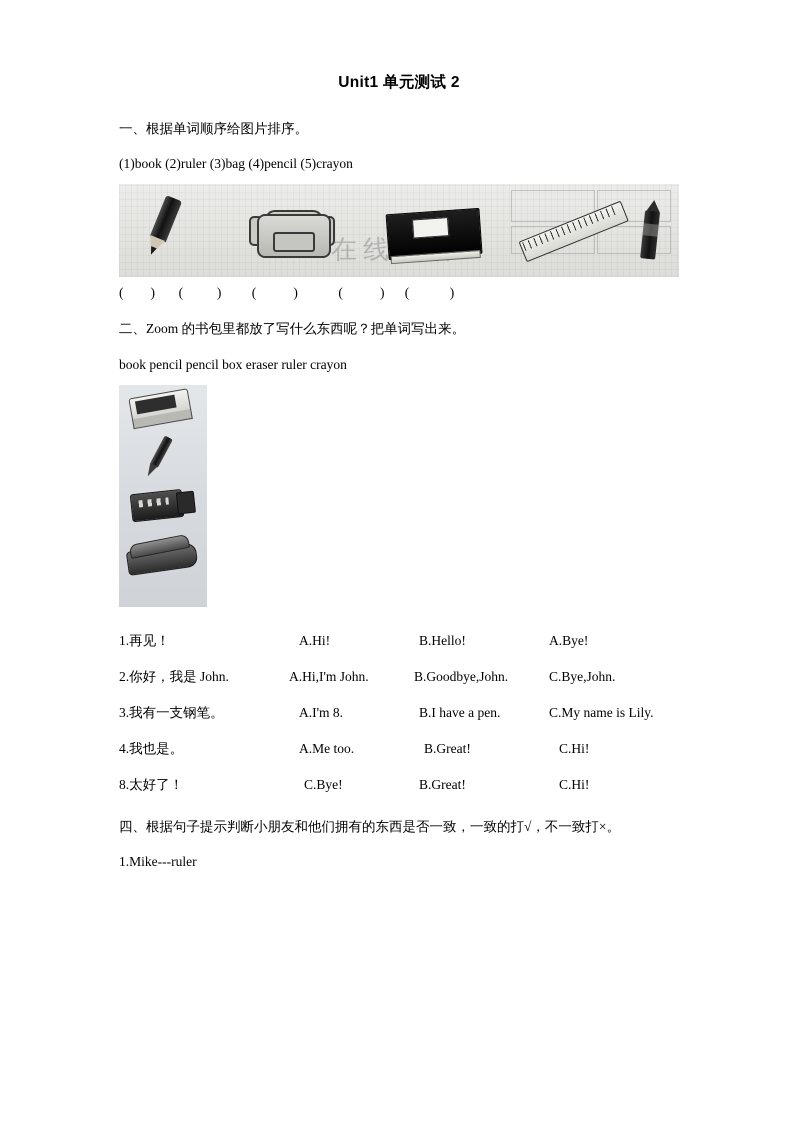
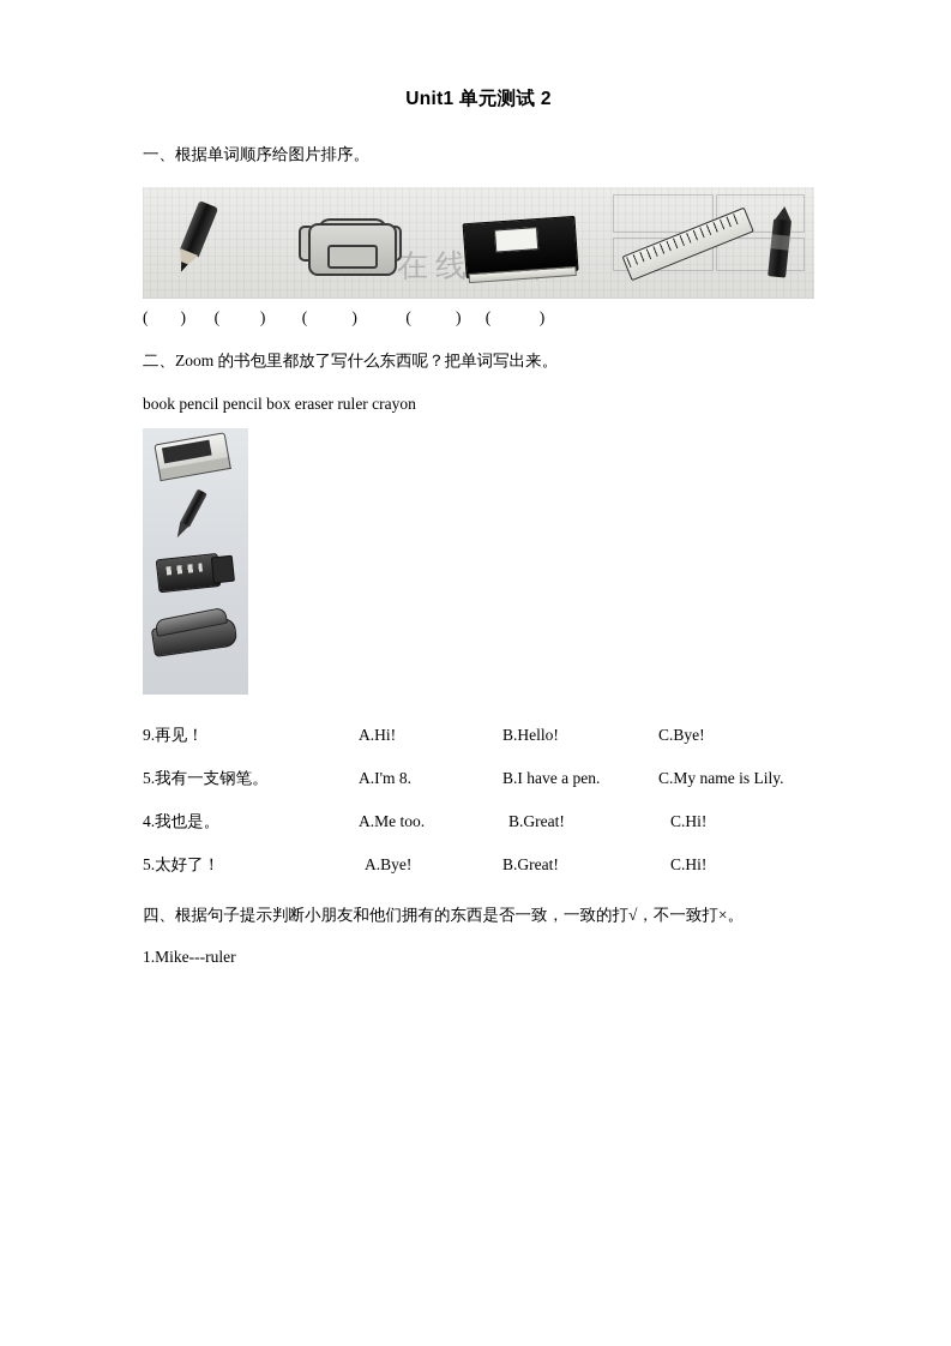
  Unit1 单元测试 2
  一、根据单词顺序给图片排序。
- (1)book (2)ruler (3)bag (4)pencil (5)crayon
  ( ) ( ) ( ) ( ) ( )
  二、Zoom 的书包里都放了写什么东西呢？把单词写出来。
  book pencil pencil box eraser ruler crayon
- 1.再见！
+ 9.再见！
  A.Hi!
  B.Hello!
- A.Bye!
+ C.Bye!
- 2.你好，我是 John.
- A.Hi,I'm John.
- B.Goodbye,John.
- C.Bye,John.
- 3.我有一支钢笔。
+ 5.我有一支钢笔。
  A.I'm 8.
  B.I have a pen.
  C.My name is Lily.
  4.我也是。
  A.Me too.
  B.Great!
  C.Hi!
- 8.太好了！
+ 5.太好了！
- C.Bye!
+ A.Bye!
  B.Great!
  C.Hi!
  四、根据句子提示判断小朋友和他们拥有的东西是否一致，一致的打√，不一致打×。
  1.Mike---ruler
